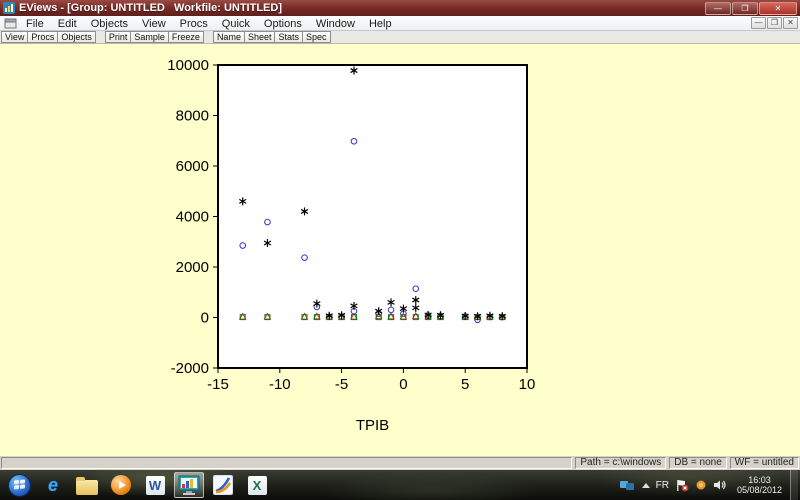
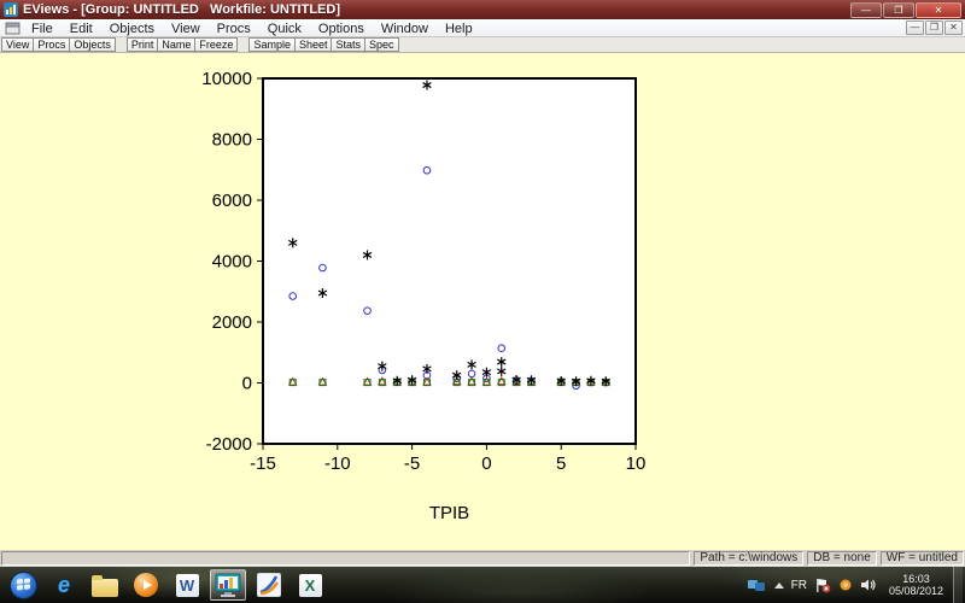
  EViews - [Group: UNTITLED Workfile: UNTITLED]
  —
  ❐
  ✕
  File Edit Objects View Procs Quick Options Window Help
  —
  ❐
  ✕
  View
  Procs
  Objects
  Print
- Sample
+ Name
  Freeze
- Name
+ Sample
  Sheet
  Stats
  Spec
  -2000
  0
  2000
  4000
  6000
  8000
  10000
  -15
  -10
  -5
  0
  5
  10
  TPIB
  Path = c:\windows
  DB = none
  WF = untitled
  e
  W
  X
  FR
  16:03
  05/08/2012
